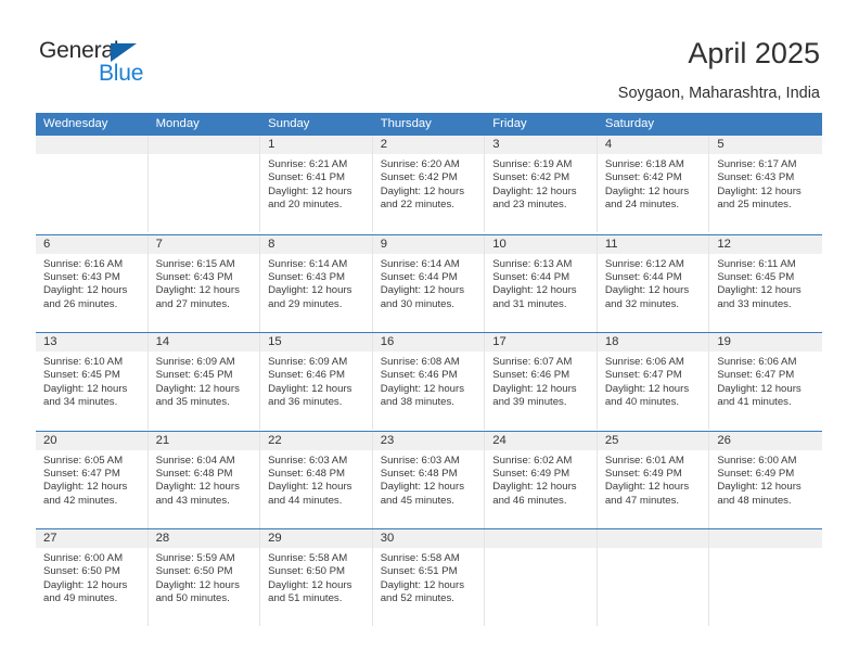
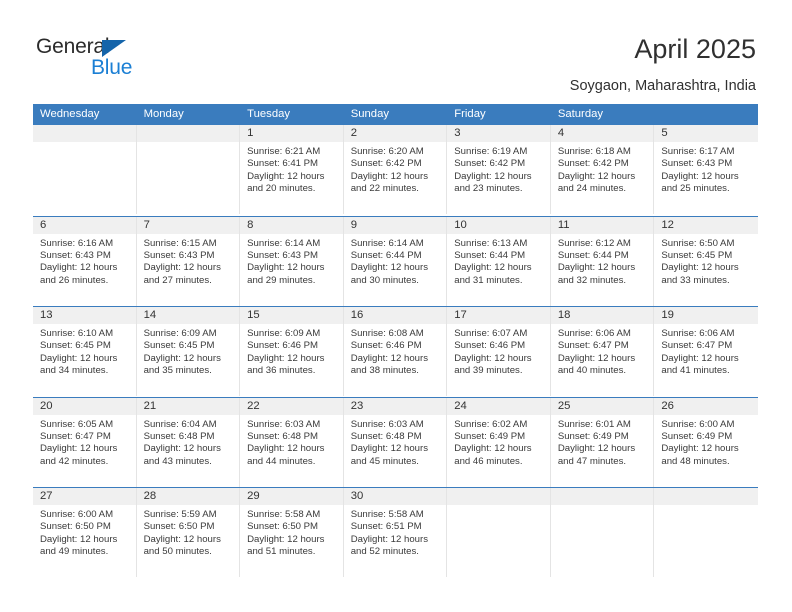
  General
  Blue
  April 2025
  Soygaon, Maharashtra, India
  Wednesday
  Monday
+ Tuesday
  Sunday
- Thursday
  Friday
  Saturday
  1
  Sunrise: 6:21 AM
  Sunset: 6:41 PM
  Daylight: 12 hours
  and 20 minutes.
  2
  Sunrise: 6:20 AM
  Sunset: 6:42 PM
  Daylight: 12 hours
  and 22 minutes.
  3
  Sunrise: 6:19 AM
  Sunset: 6:42 PM
  Daylight: 12 hours
  and 23 minutes.
  4
  Sunrise: 6:18 AM
  Sunset: 6:42 PM
  Daylight: 12 hours
  and 24 minutes.
  5
  Sunrise: 6:17 AM
  Sunset: 6:43 PM
  Daylight: 12 hours
  and 25 minutes.
  6
  Sunrise: 6:16 AM
  Sunset: 6:43 PM
  Daylight: 12 hours
  and 26 minutes.
  7
  Sunrise: 6:15 AM
  Sunset: 6:43 PM
  Daylight: 12 hours
  and 27 minutes.
  8
  Sunrise: 6:14 AM
  Sunset: 6:43 PM
  Daylight: 12 hours
  and 29 minutes.
  9
  Sunrise: 6:14 AM
  Sunset: 6:44 PM
  Daylight: 12 hours
  and 30 minutes.
  10
  Sunrise: 6:13 AM
  Sunset: 6:44 PM
  Daylight: 12 hours
  and 31 minutes.
  11
  Sunrise: 6:12 AM
  Sunset: 6:44 PM
  Daylight: 12 hours
  and 32 minutes.
  12
- Sunrise: 6:11 AM
+ Sunrise: 6:50 AM
  Sunset: 6:45 PM
  Daylight: 12 hours
  and 33 minutes.
  13
  Sunrise: 6:10 AM
  Sunset: 6:45 PM
  Daylight: 12 hours
  and 34 minutes.
  14
  Sunrise: 6:09 AM
  Sunset: 6:45 PM
  Daylight: 12 hours
  and 35 minutes.
  15
  Sunrise: 6:09 AM
  Sunset: 6:46 PM
  Daylight: 12 hours
  and 36 minutes.
  16
  Sunrise: 6:08 AM
  Sunset: 6:46 PM
  Daylight: 12 hours
  and 38 minutes.
  17
  Sunrise: 6:07 AM
  Sunset: 6:46 PM
  Daylight: 12 hours
  and 39 minutes.
  18
  Sunrise: 6:06 AM
  Sunset: 6:47 PM
  Daylight: 12 hours
  and 40 minutes.
  19
  Sunrise: 6:06 AM
  Sunset: 6:47 PM
  Daylight: 12 hours
  and 41 minutes.
  20
  Sunrise: 6:05 AM
  Sunset: 6:47 PM
  Daylight: 12 hours
  and 42 minutes.
  21
  Sunrise: 6:04 AM
  Sunset: 6:48 PM
  Daylight: 12 hours
  and 43 minutes.
  22
  Sunrise: 6:03 AM
  Sunset: 6:48 PM
  Daylight: 12 hours
  and 44 minutes.
  23
  Sunrise: 6:03 AM
  Sunset: 6:48 PM
  Daylight: 12 hours
  and 45 minutes.
  24
  Sunrise: 6:02 AM
  Sunset: 6:49 PM
  Daylight: 12 hours
  and 46 minutes.
  25
  Sunrise: 6:01 AM
  Sunset: 6:49 PM
  Daylight: 12 hours
  and 47 minutes.
  26
  Sunrise: 6:00 AM
  Sunset: 6:49 PM
  Daylight: 12 hours
  and 48 minutes.
  27
  Sunrise: 6:00 AM
  Sunset: 6:50 PM
  Daylight: 12 hours
  and 49 minutes.
  28
  Sunrise: 5:59 AM
  Sunset: 6:50 PM
  Daylight: 12 hours
  and 50 minutes.
  29
  Sunrise: 5:58 AM
  Sunset: 6:50 PM
  Daylight: 12 hours
  and 51 minutes.
  30
  Sunrise: 5:58 AM
  Sunset: 6:51 PM
  Daylight: 12 hours
  and 52 minutes.
